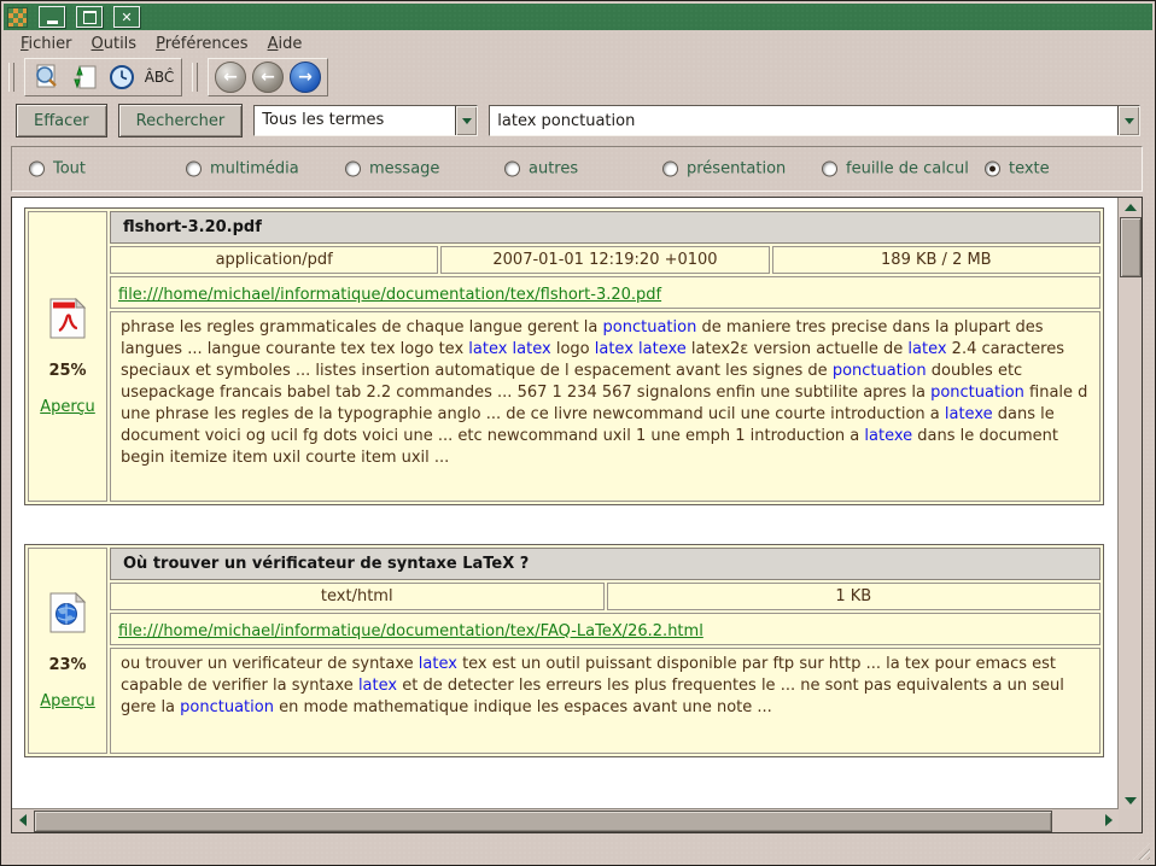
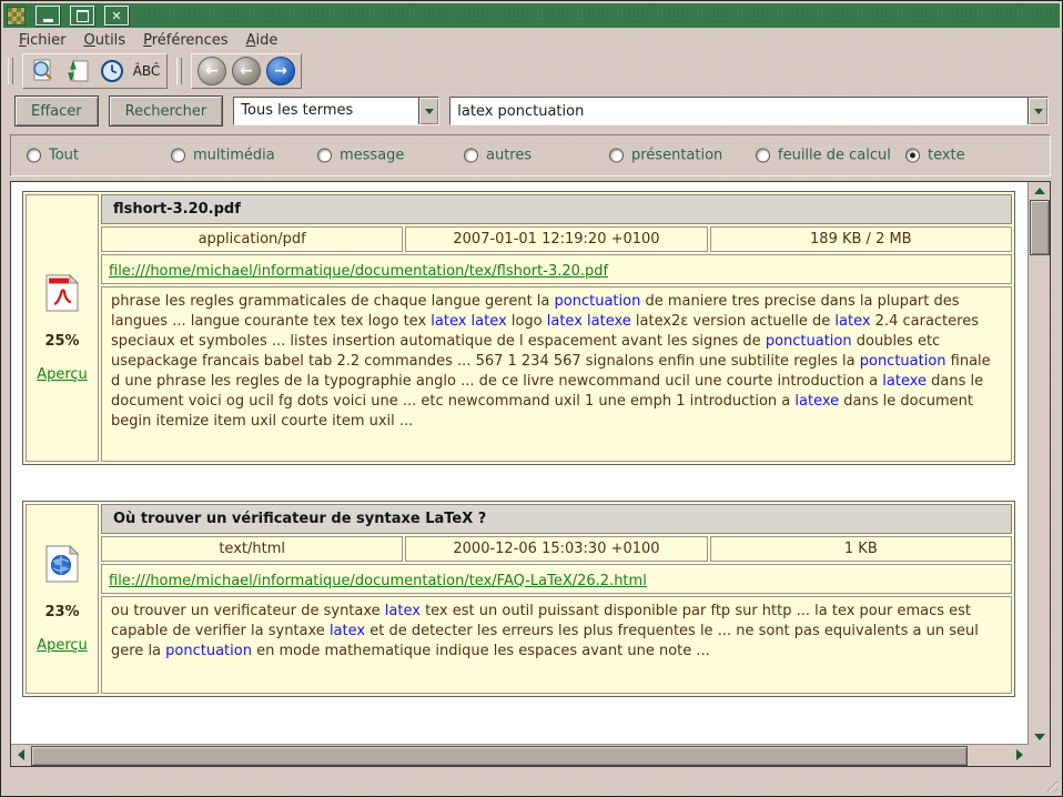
  ✕
  Fichier
  Outils
  Préférences
  Aide
  ÂBĈ
  ←
  ←
  →
  Effacer
  Rechercher
  Tous les termes
  latex ponctuation
  Tout
  multimédia
  message
  autres
  présentation
  feuille de calcul
  texte
  25%
  Aperçu
  flshort-3.20.pdf
  application/pdf
  2007-01-01 12:19:20 +0100
  189 KB / 2 MB
  file:///home/michael/informatique/documentation/tex/flshort-3.20.pdf
- phrase les regles grammaticales de chaque langue gerent la ponctuation de maniere tres precise dans la plupart des langues ... langue courante tex tex logo tex latex latex logo latex latexe latex2ε version actuelle de latex 2.4 caracteres speciaux et symboles ... listes insertion automatique de l espacement avant les signes de ponctuation doubles etc usepackage francais babel tab 2.2 commandes ... 567 1 234 567 signalons enfin une subtilite apres la ponctuation finale d une phrase les regles de la typographie anglo ... de ce livre newcommand ucil une courte introduction a latexe dans le document voici og ucil fg dots voici une ... etc newcommand uxil 1 une emph 1 introduction a latexe dans le document begin itemize item uxil courte item uxil ...
+ phrase les regles grammaticales de chaque langue gerent la ponctuation de maniere tres precise dans la plupart des langues ... langue courante tex tex logo tex latex latex logo latex latexe latex2ε version actuelle de latex 2.4 caracteres speciaux et symboles ... listes insertion automatique de l espacement avant les signes de ponctuation doubles etc usepackage francais babel tab 2.2 commandes ... 567 1 234 567 signalons enfin une subtilite regles la ponctuation finale d une phrase les regles de la typographie anglo ... de ce livre newcommand ucil une courte introduction a latexe dans le document voici og ucil fg dots voici une ... etc newcommand uxil 1 une emph 1 introduction a latexe dans le document begin itemize item uxil courte item uxil ...
  23%
  Aperçu
  Où trouver un vérificateur de syntaxe LaTeX ?
  text/html
+ 2000-12-06 15:03:30 +0100
  1 KB
  file:///home/michael/informatique/documentation/tex/FAQ-LaTeX/26.2.html
  ou trouver un verificateur de syntaxe latex tex est un outil puissant disponible par ftp sur http ... la tex pour emacs est capable de verifier la syntaxe latex et de detecter les erreurs les plus frequentes le ... ne sont pas equivalents a un seul gere la ponctuation en mode mathematique indique les espaces avant une note ...
